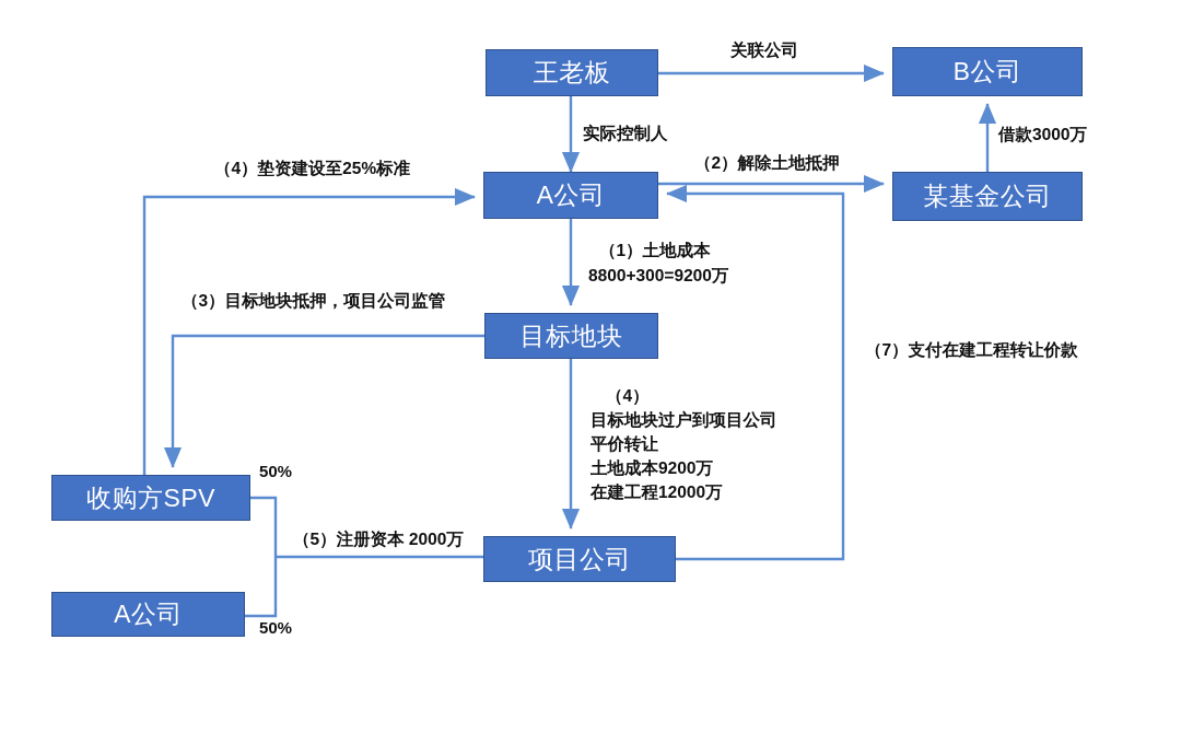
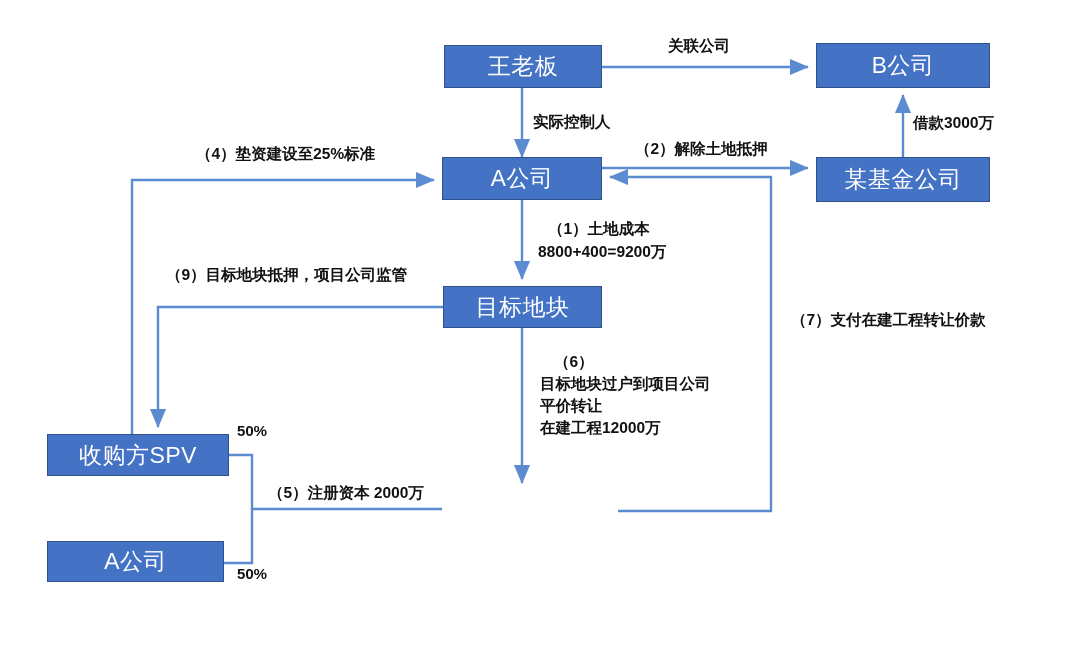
  王老板
  B公司
  A公司
  某基金公司
  目标地块
  收购方SPV
  A公司
- 项目公司
  关联公司
  实际控制人
  借款3000万
  （2）解除土地抵押
  （4）垫资建设至25%标准
- （3）目标地块抵押，项目公司监管
+ （9）目标地块抵押，项目公司监管
  （1）土地成本
- 8800+300=9200万
+ 8800+400=9200万
  （5）注册资本 2000万
  （7）支付在建工程转让价款
- （4）
+ （6）
  目标地块过户到项目公司
  平价转让
- 土地成本9200万
  在建工程12000万
  50%
  50%
